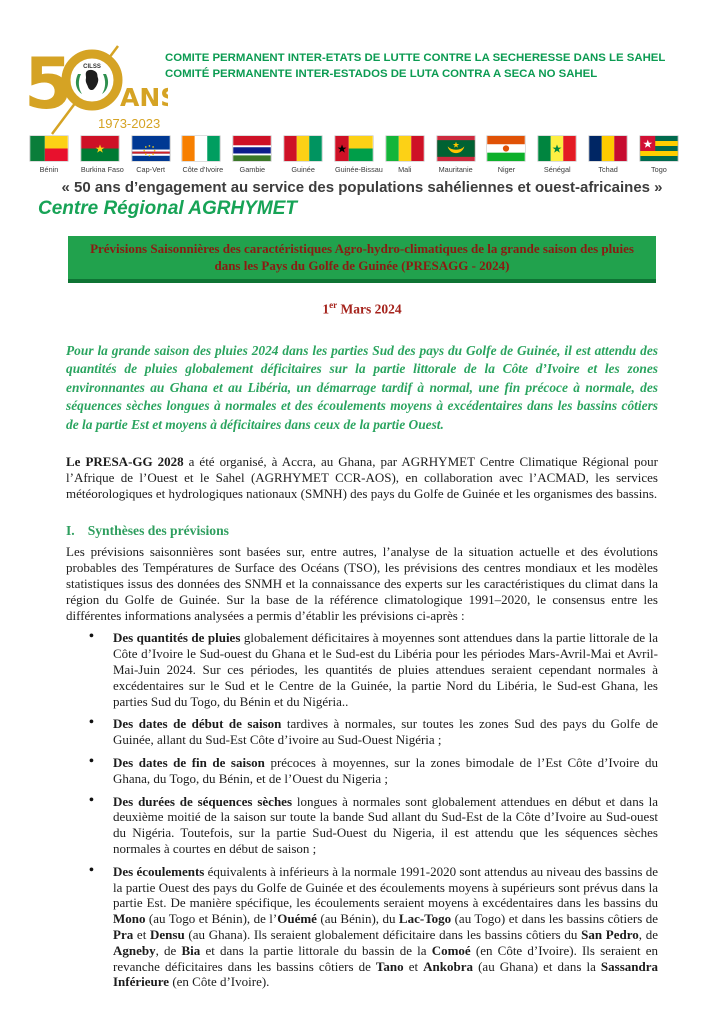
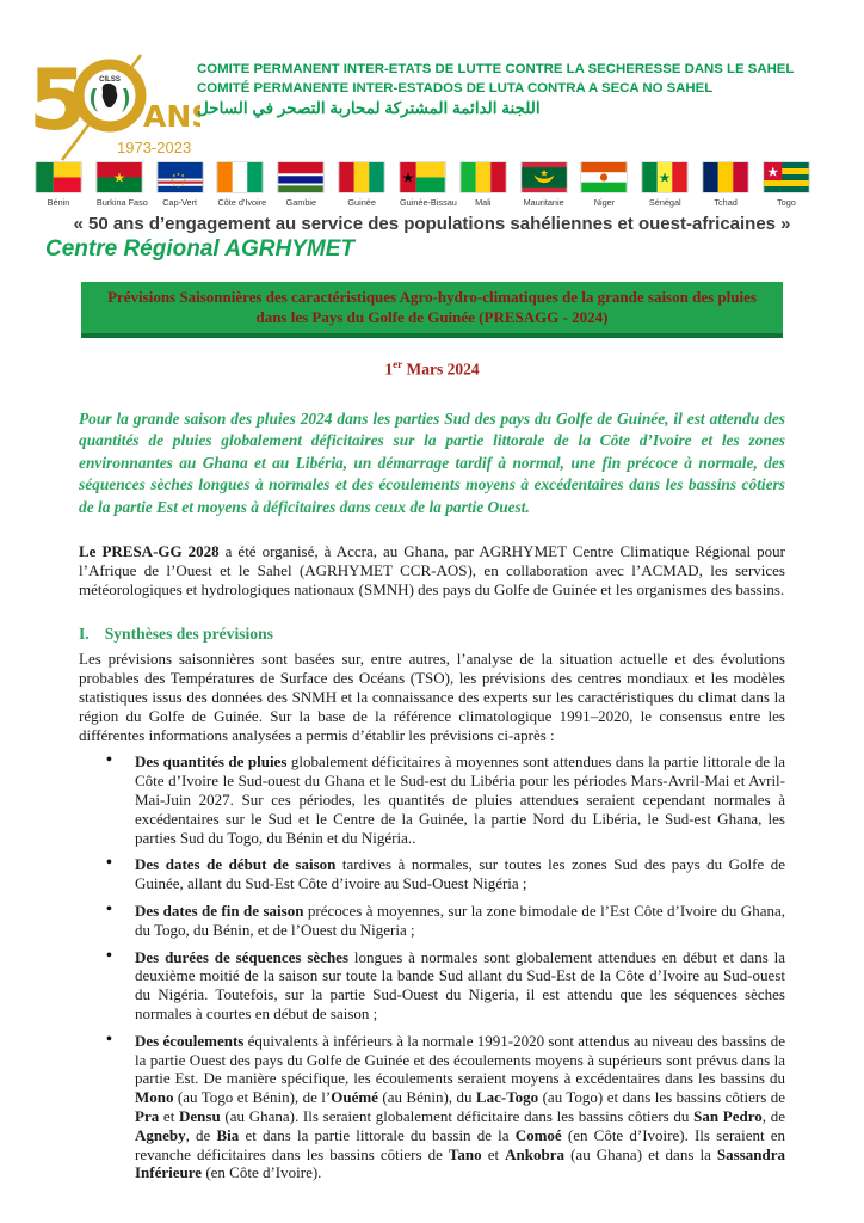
  5
  1973-2023
  COMITE PERMANENT INTER-ETATS DE LUTTE CONTRE LA SECHERESSE DANS LE SAHEL
  COMITÉ PERMANENTE INTER-ESTADOS DE LUTA CONTRA A SECA NO SAHEL
+ اللجنة الدائمة المشتركة لمحاربة التصحر في الساحل
  Bénin
  Burkina Faso
  Cap-Vert
  Côte d'Ivoire
  Gambie
  Guinée
  Guinée-Bissau
  Mali
  Mauritanie
  Niger
  Sénégal
  Tchad
  Togo
  « 50 ans d’engagement au service des populations sahéliennes et ouest-africaines »
  Centre Régional AGRHYMET
  Prévisions Saisonnières des caractéristiques Agro-hydro-climatiques de la grande saison des pluies dans les Pays du Golfe de Guinée (PRESAGG - 2024)
  1er Mars 2024
  Pour la grande saison des pluies 2024 dans les parties Sud des pays du Golfe de Guinée, il est attendu des quantités de pluies globalement déficitaires sur la partie littorale de la Côte d’Ivoire et les zones environnantes au Ghana et au Libéria, un démarrage tardif à normal, une fin précoce à normale, des séquences sèches longues à normales et des écoulements moyens à excédentaires dans les bassins côtiers de la partie Est et moyens à déficitaires dans ceux de la partie Ouest.
  Le PRESA-GG 2028 a été organisé, à Accra, au Ghana, par AGRHYMET Centre Climatique Régional pour l’Afrique de l’Ouest et le Sahel (AGRHYMET CCR-AOS), en collaboration avec l’ACMAD, les services météorologiques et hydrologiques nationaux (SMNH) des pays du Golfe de Guinée et les organismes des bassins.
  I. Synthèses des prévisions
  Les prévisions saisonnières sont basées sur, entre autres, l’analyse de la situation actuelle et des évolutions probables des Températures de Surface des Océans (TSO), les prévisions des centres mondiaux et les modèles statistiques issus des données des SNMH et la connaissance des experts sur les caractéristiques du climat dans la région du Golfe de Guinée. Sur la base de la référence climatologique 1991–2020, le consensus entre les différentes informations analysées a permis d’établir les prévisions ci-après :
- Des quantités de pluies globalement déficitaires à moyennes sont attendues dans la partie littorale de la Côte d’Ivoire le Sud-ouest du Ghana et le Sud-est du Libéria pour les périodes Mars-Avril-Mai et Avril-Mai-Juin 2024. Sur ces périodes, les quantités de pluies attendues seraient cependant normales à excédentaires sur le Sud et le Centre de la Guinée, la partie Nord du Libéria, le Sud-est Ghana, les parties Sud du Togo, du Bénin et du Nigéria..
+ Des quantités de pluies globalement déficitaires à moyennes sont attendues dans la partie littorale de la Côte d’Ivoire le Sud-ouest du Ghana et le Sud-est du Libéria pour les périodes Mars-Avril-Mai et Avril-Mai-Juin 2027. Sur ces périodes, les quantités de pluies attendues seraient cependant normales à excédentaires sur le Sud et le Centre de la Guinée, la partie Nord du Libéria, le Sud-est Ghana, les parties Sud du Togo, du Bénin et du Nigéria..
  Des dates de début de saison tardives à normales, sur toutes les zones Sud des pays du Golfe de Guinée, allant du Sud-Est Côte d’ivoire au Sud-Ouest Nigéria ;
- Des dates de fin de saison précoces à moyennes, sur la zones bimodale de l’Est Côte d’Ivoire du Ghana, du Togo, du Bénin, et de l’Ouest du Nigeria ;
+ Des dates de fin de saison précoces à moyennes, sur la zone bimodale de l’Est Côte d’Ivoire du Ghana, du Togo, du Bénin, et de l’Ouest du Nigeria ;
  Des durées de séquences sèches longues à normales sont globalement attendues en début et dans la deuxième moitié de la saison sur toute la bande Sud allant du Sud-Est de la Côte d’Ivoire au Sud-ouest du Nigéria. Toutefois, sur la partie Sud-Ouest du Nigeria, il est attendu que les séquences sèches normales à courtes en début de saison ;
  Des écoulements équivalents à inférieurs à la normale 1991-2020 sont attendus au niveau des bassins de la partie Ouest des pays du Golfe de Guinée et des écoulements moyens à supérieurs sont prévus dans la partie Est. De manière spécifique, les écoulements seraient moyens à excédentaires dans les bassins du Mono (au Togo et Bénin), de l’Ouémé (au Bénin), du Lac-Togo (au Togo) et dans les bassins côtiers de Pra et Densu (au Ghana). Ils seraient globalement déficitaire dans les bassins côtiers du San Pedro, de Agneby, de Bia et dans la partie littorale du bassin de la Comoé (en Côte d’Ivoire). Ils seraient en revanche déficitaires dans les bassins côtiers de Tano et Ankobra (au Ghana) et dans la Sassandra Inférieure (en Côte d’Ivoire).
